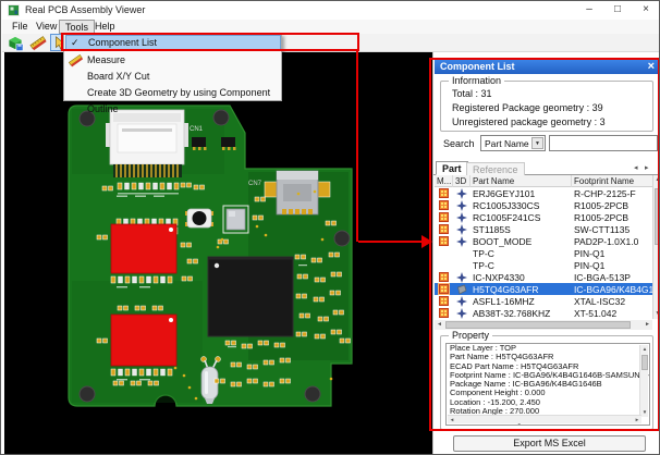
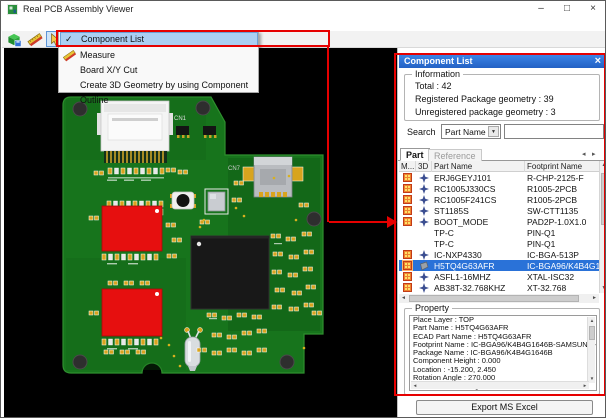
  Real PCB Assembly Viewer
  –
  □
  ×
- File
- View
- Tools
- Help
  ✓
  Component List
  Measure
  Board X/Y Cut
  Create 3D Geometry by using Component Outline
  Component List
  ×
  Information
- Total : 31
+ Total : 42
  Registered Package geometry : 39
  Unregistered package geometry : 3
  Search
  Part Name
  Part
  Reference
  M...
  3D
  Part Name
  Footprint Name
  ERJ6GEYJ101
  R-CHP-2125-F
  RC1005J330CS
  R1005-2PCB
  RC1005F241CS
  R1005-2PCB
  ST1185S
  SW-CTT1135
  BOOT_MODE
  PAD2P-1.0X1.0
  TP-C
  PIN-Q1
  TP-C
  PIN-Q1
  IC-NXP4330
  IC-BGA-513P
  H5TQ4G63AFR
  ASFL1-16MHZ
  XTAL-ISC32
  AB38T-32.768KHZ
- XT-51.042
+ XT-32.768
  Property
  Place Layer : TOP
  Part Name : H5TQ4G63AFR
  ECAD Part Name : H5TQ4G63AFR
  Footprint Name : IC-BGA96/K4B4G1646B-SAMSUN
  Package Name : IC-BGA96/K4B4G1646B
  Component Height : 0.000
  Location : -15.200, 2.450
  Rotation Angle : 270.000
  Export MS Excel
